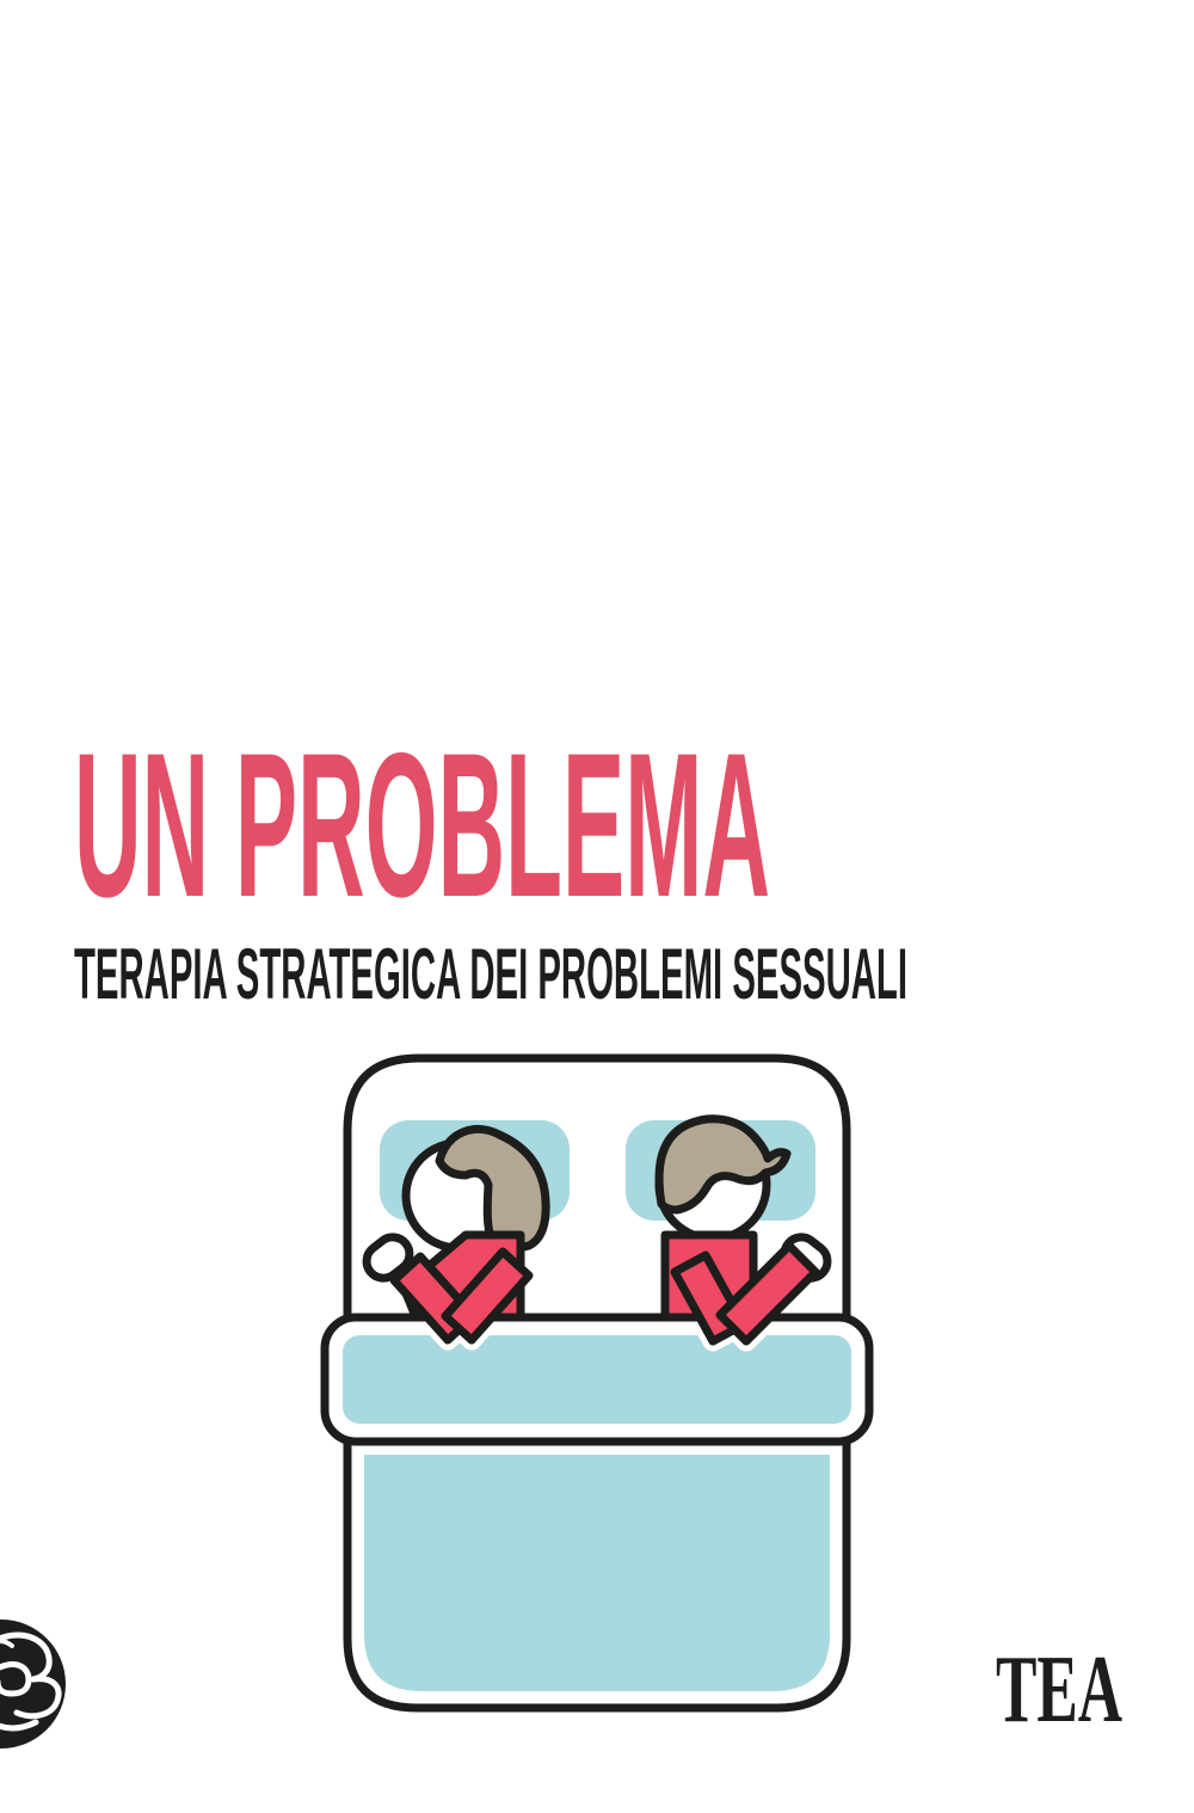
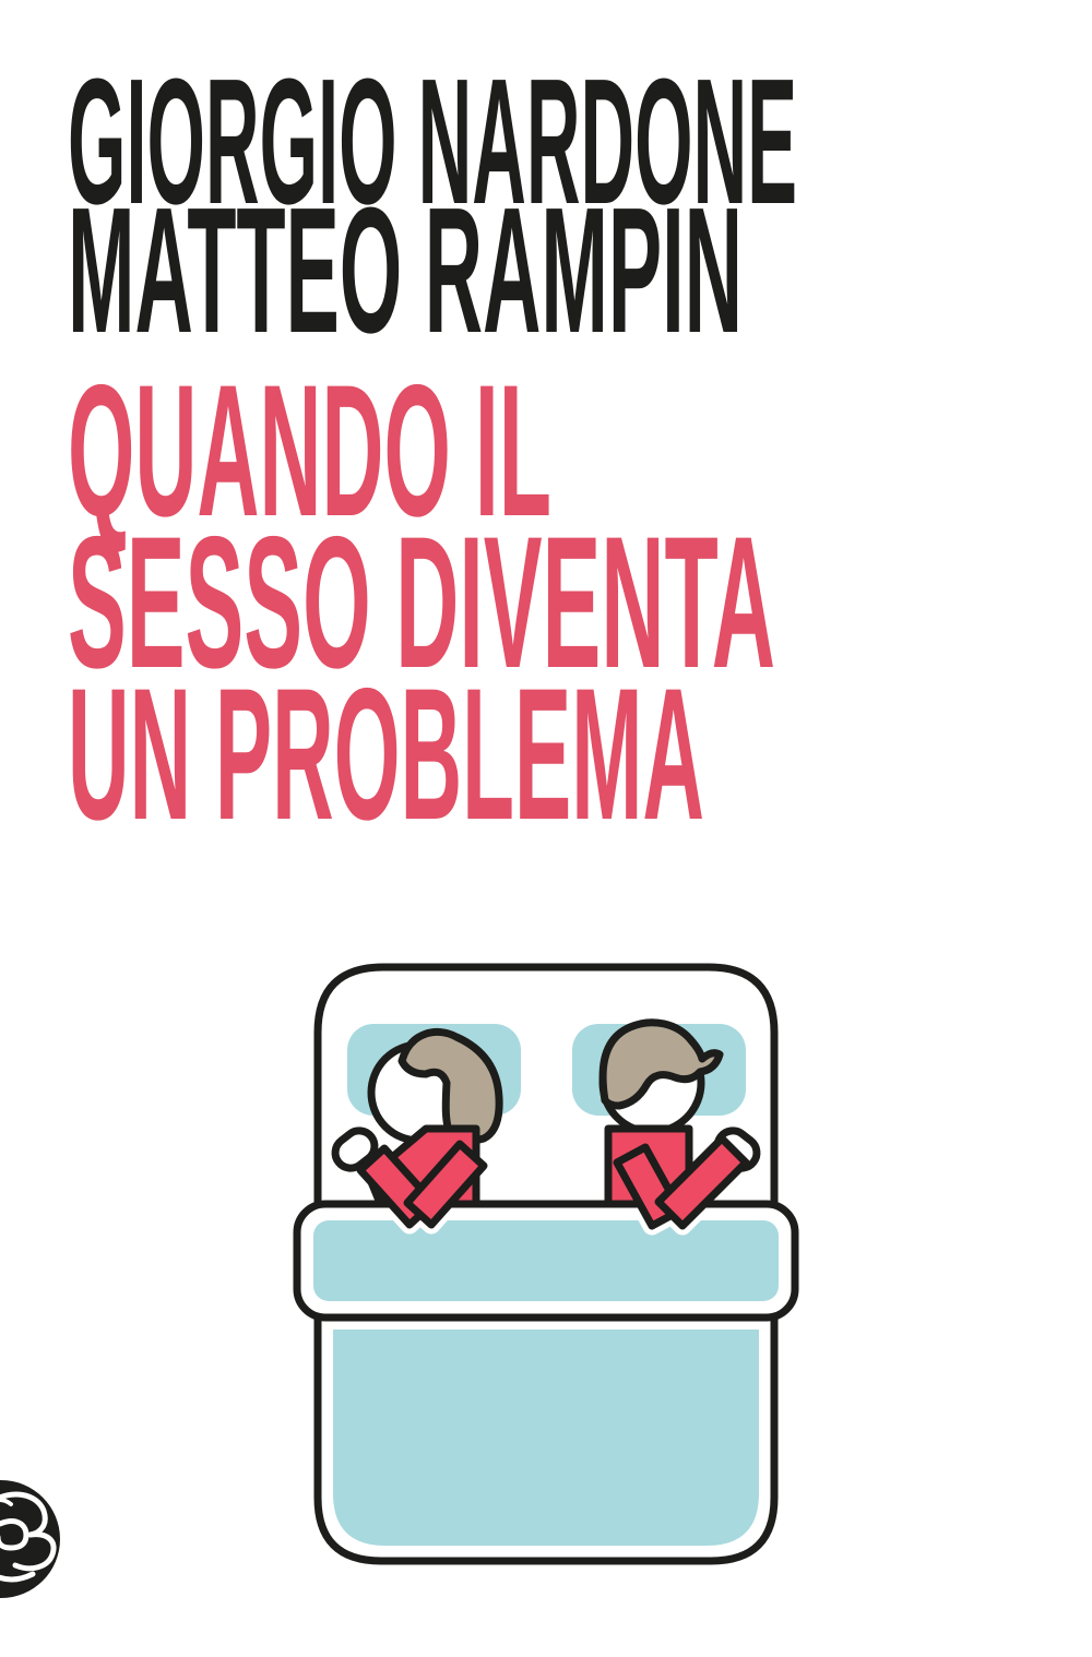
+ GIORGIO NARDONE
+ MATTEO RAMPIN
+ QUANDO IL
+ SESSO DIVENTA
  UN PROBLEMA
- TERAPIA STRATEGICA DEI PROBLEMI SESSUALI
- TEA
